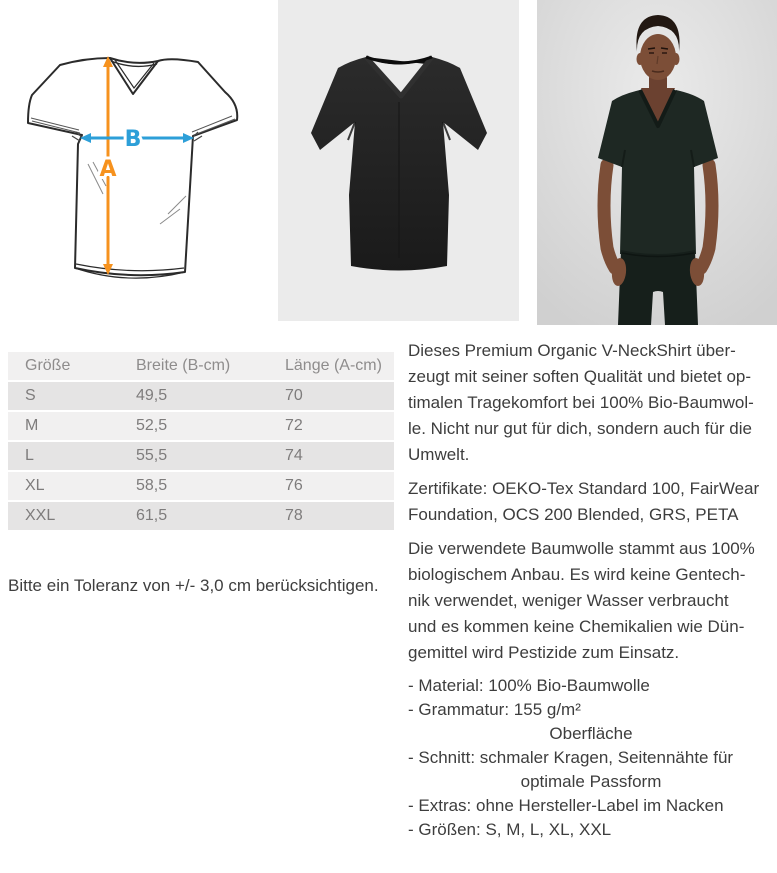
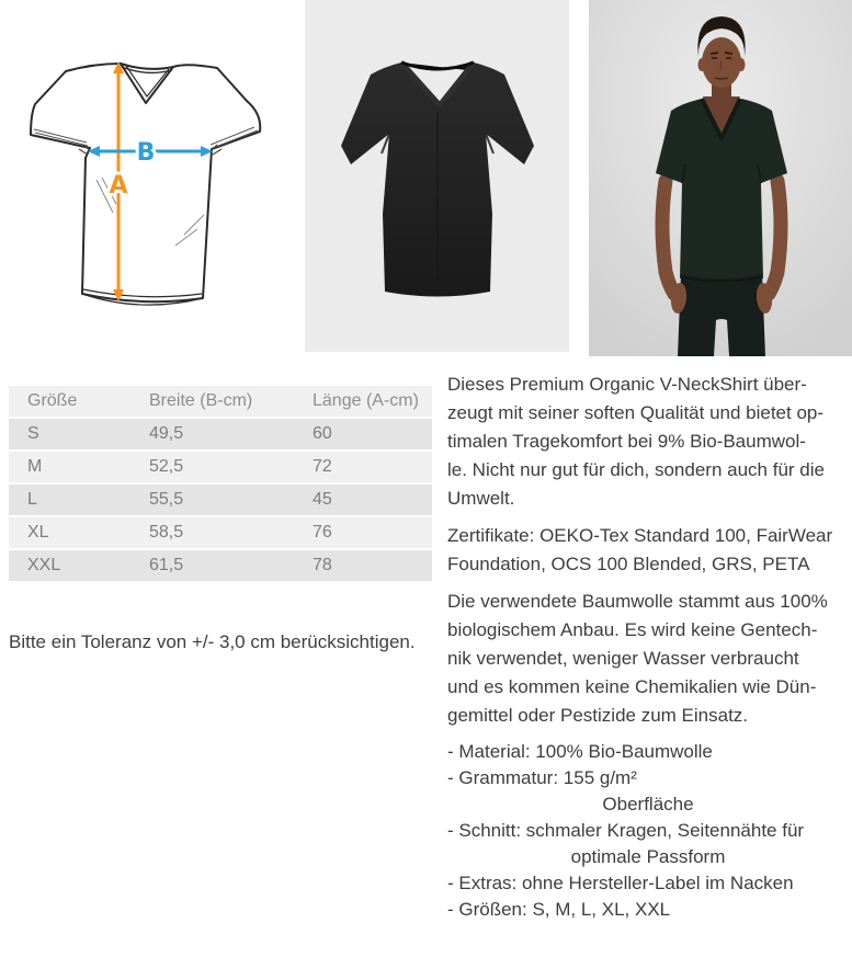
  A
  B
  Größe	Breite (B-cm)	Länge (A-cm)
- S	49,5	70
+ S	49,5	60
  M	52,5	72
- L	55,5	74
+ L	55,5	45
  XL	58,5	76
  XXL	61,5	78
  Bitte ein Toleranz von +/- 3,0 cm berücksichtigen.
  Dieses Premium Organic V-NeckShirt über-
  zeugt mit seiner soften Qualität und bietet op-
- timalen Tragekomfort bei 100% Bio-Baumwol-
+ timalen Tragekomfort bei 9% Bio-Baumwol-
  le. Nicht nur gut für dich, sondern auch für die
  Umwelt.
  Zertifikate: OEKO-Tex Standard 100, FairWear
- Foundation, OCS 200 Blended, GRS, PETA
+ Foundation, OCS 100 Blended, GRS, PETA
  Die verwendete Baumwolle stammt aus 100%
  biologischem Anbau. Es wird keine Gentech-
  nik verwendet, weniger Wasser verbraucht
  und es kommen keine Chemikalien wie Dün-
- gemittel wird Pestizide zum Einsatz.
+ gemittel oder Pestizide zum Einsatz.
  - Material: 100% Bio-Baumwolle
  - Grammatur: 155 g/m²
  Oberfläche
  - Schnitt: schmaler Kragen, Seitennähte für
  optimale Passform
  - Extras: ohne Hersteller-Label im Nacken
  - Größen: S, M, L, XL, XXL
